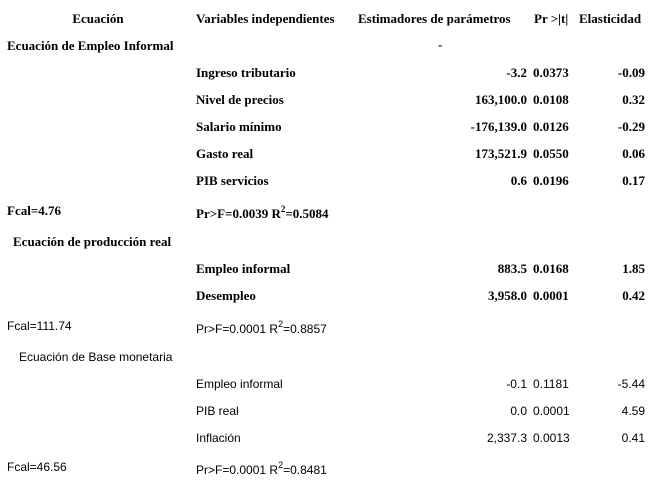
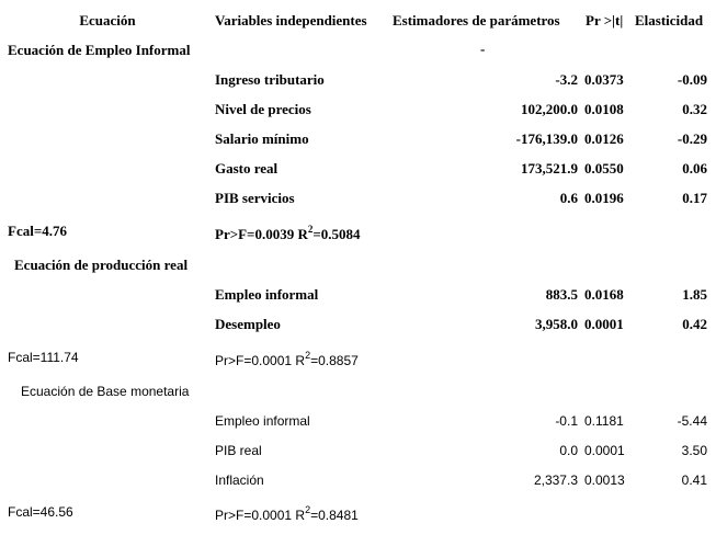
  Ecuación
  Variables independientes
  Estimadores de parámetros
  Pr >|t|
  Elasticidad
  Ecuación de Empleo Informal
  -
  Ingreso tributario
  -3.2
  0.0373
  -0.09
  Nivel de precios
- 163,100.0
+ 102,200.0
  0.0108
  0.32
  Salario mínimo
  -176,139.0
  0.0126
  -0.29
  Gasto real
  173,521.9
  0.0550
  0.06
  PIB servicios
  0.6
  0.0196
  0.17
  Fcal=4.76
  Pr>F=0.0039 R2=0.5084
  Ecuación de producción real
  Empleo informal
  883.5
  0.0168
  1.85
  Desempleo
  3,958.0
  0.0001
  0.42
  Fcal=111.74
  Pr>F=0.0001 R2=0.8857
  Ecuación de Base monetaria
  Empleo informal
  -0.1
  0.1181
  -5.44
  PIB real
  0.0
  0.0001
- 4.59
+ 3.50
  Inflación
  2,337.3
  0.0013
  0.41
  Fcal=46.56
  Pr>F=0.0001 R2=0.8481
